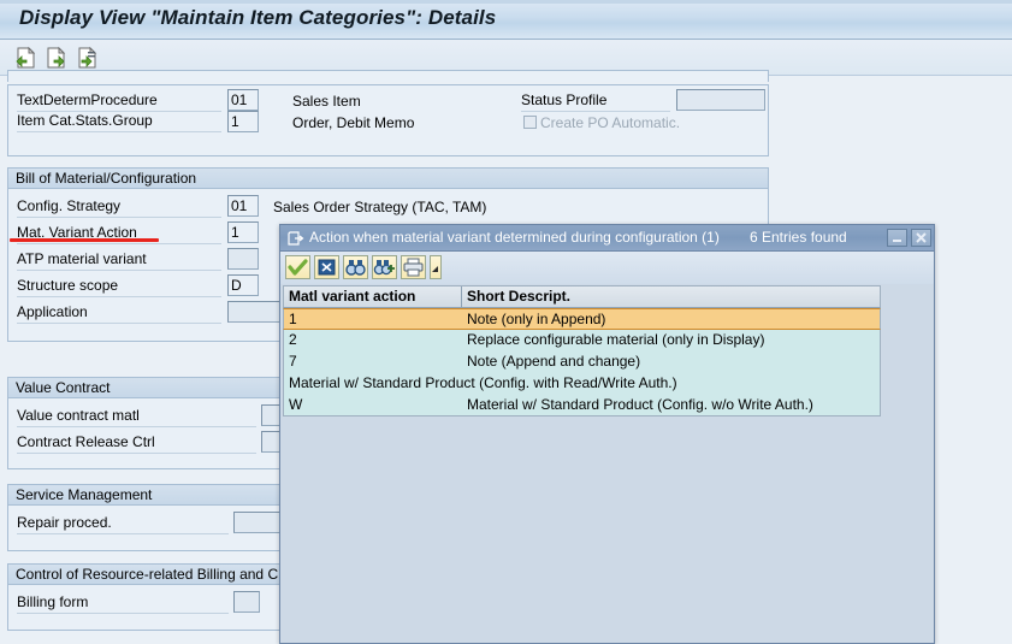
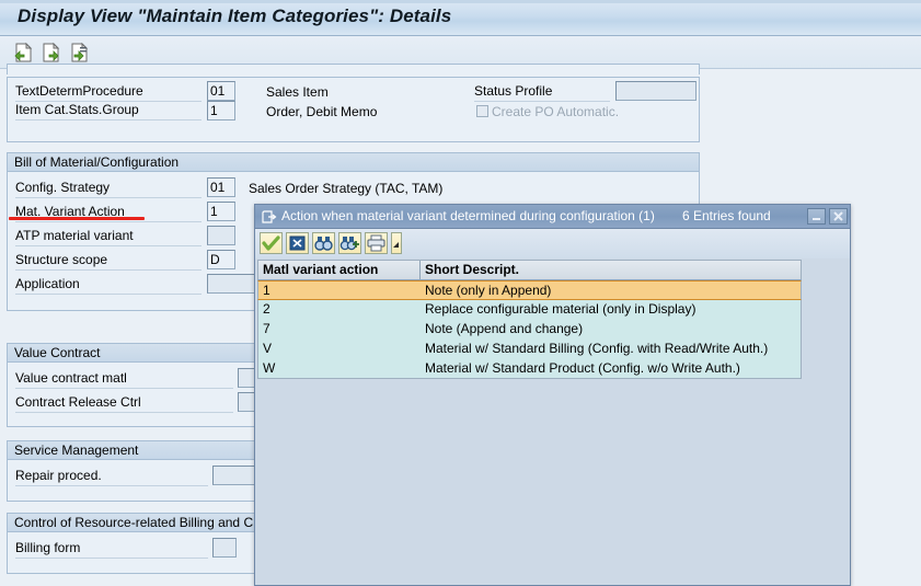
  Display View "Maintain Item Categories": Details
  TextDetermProcedure
  01
  Sales Item
  Item Cat.Stats.Group
  1
  Order, Debit Memo
  Status Profile
  Create PO Automatic.
  Bill of Material/Configuration
  Config. Strategy
  01
  Sales Order Strategy (TAC, TAM)
  Mat. Variant Action
  1
  ATP material variant
  Structure scope
  D
  Application
  Value Contract
  Value contract matl
  Contract Release Ctrl
  Service Management
  Repair proced.
  Control of Resource-related Billing and C
  Billing form
  Action when material variant determined during configuration (1)
  6 Entries found
  Matl variant action
  Short Descript.
  1
  Note (only in Append)
  2
  Replace configurable material (only in Display)
  7
  Note (Append and change)
+ V
- Material w/ Standard Product (Config. with Read/Write Auth.)
+ Material w/ Standard Billing (Config. with Read/Write Auth.)
  W
  Material w/ Standard Product (Config. w/o Write Auth.)
